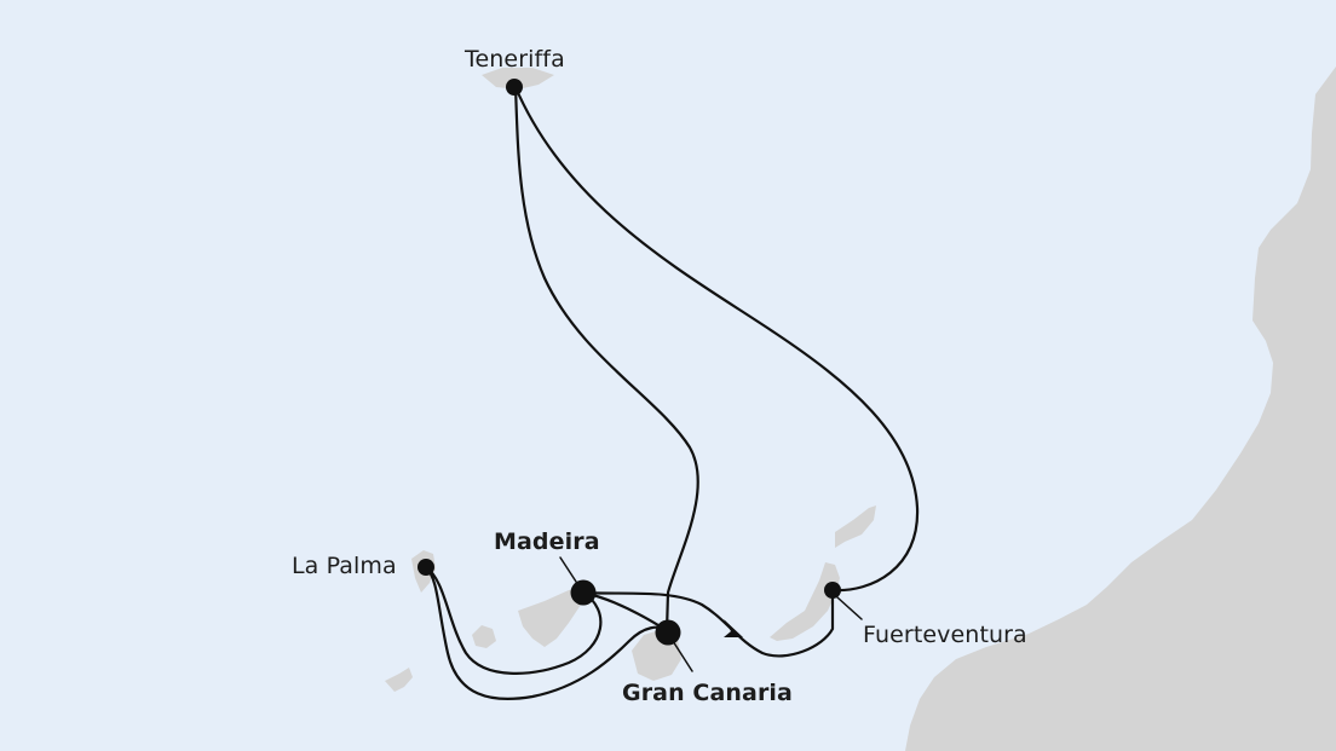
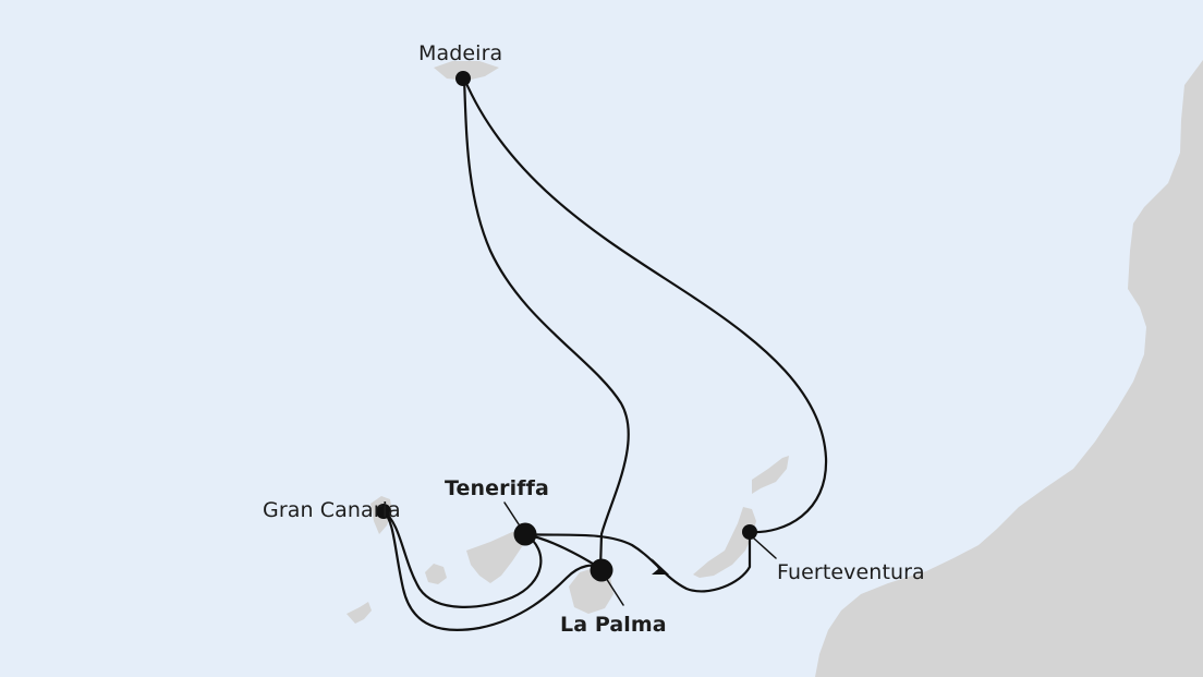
- Teneriffa
+ Madeira
- La Palma
+ Gran Canaria
- Madeira
+ Teneriffa
- Gran Canaria
+ La Palma
  Fuerteventura
